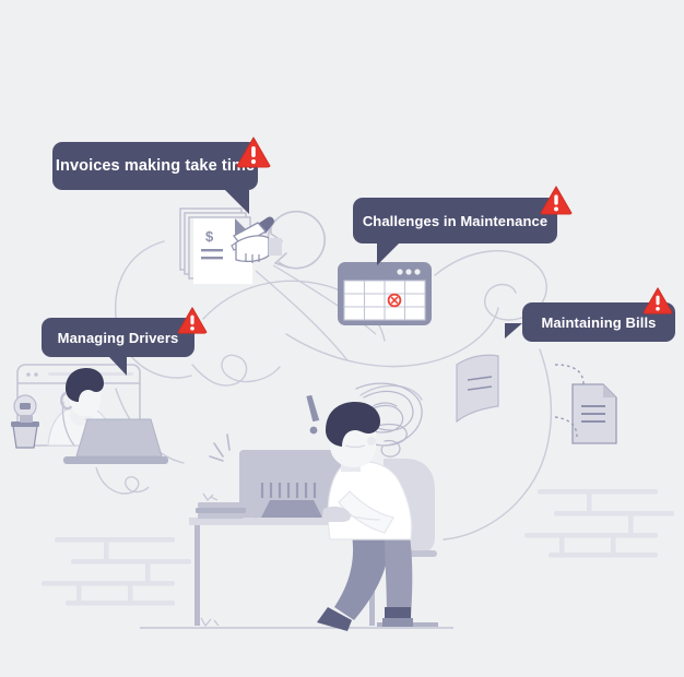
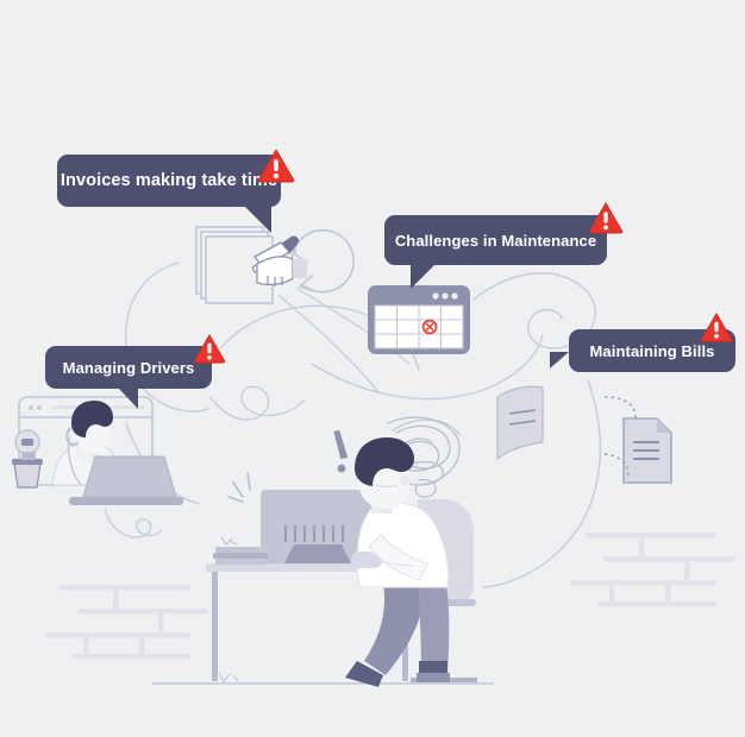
- $
  Invoices making take ti
  Challenges in Maintenance
  Maintaining Bills
  Managing Drivers
